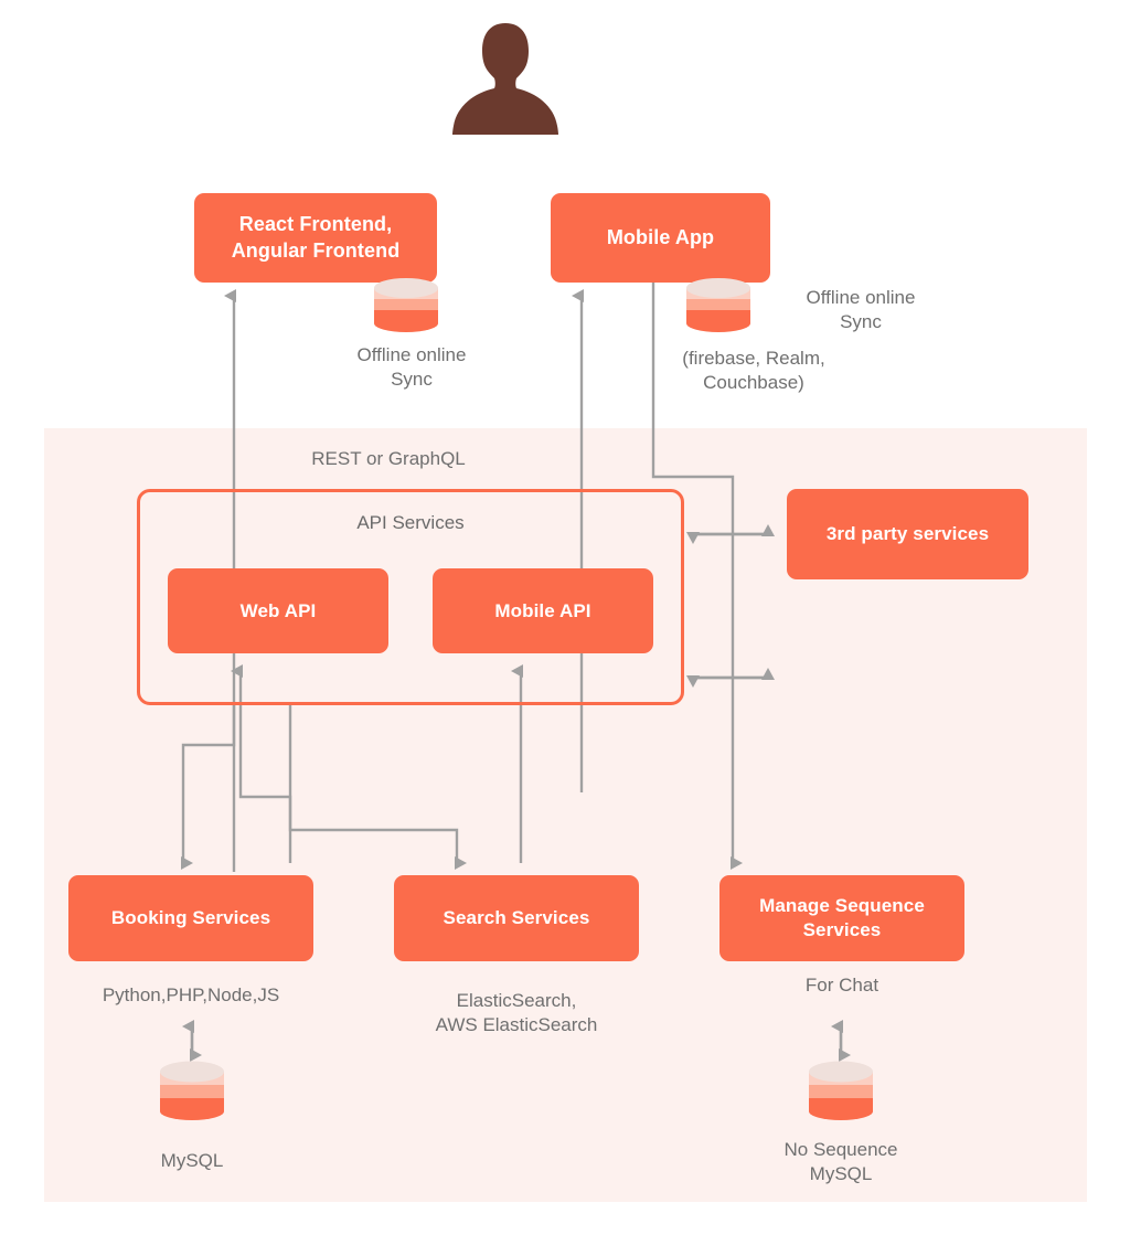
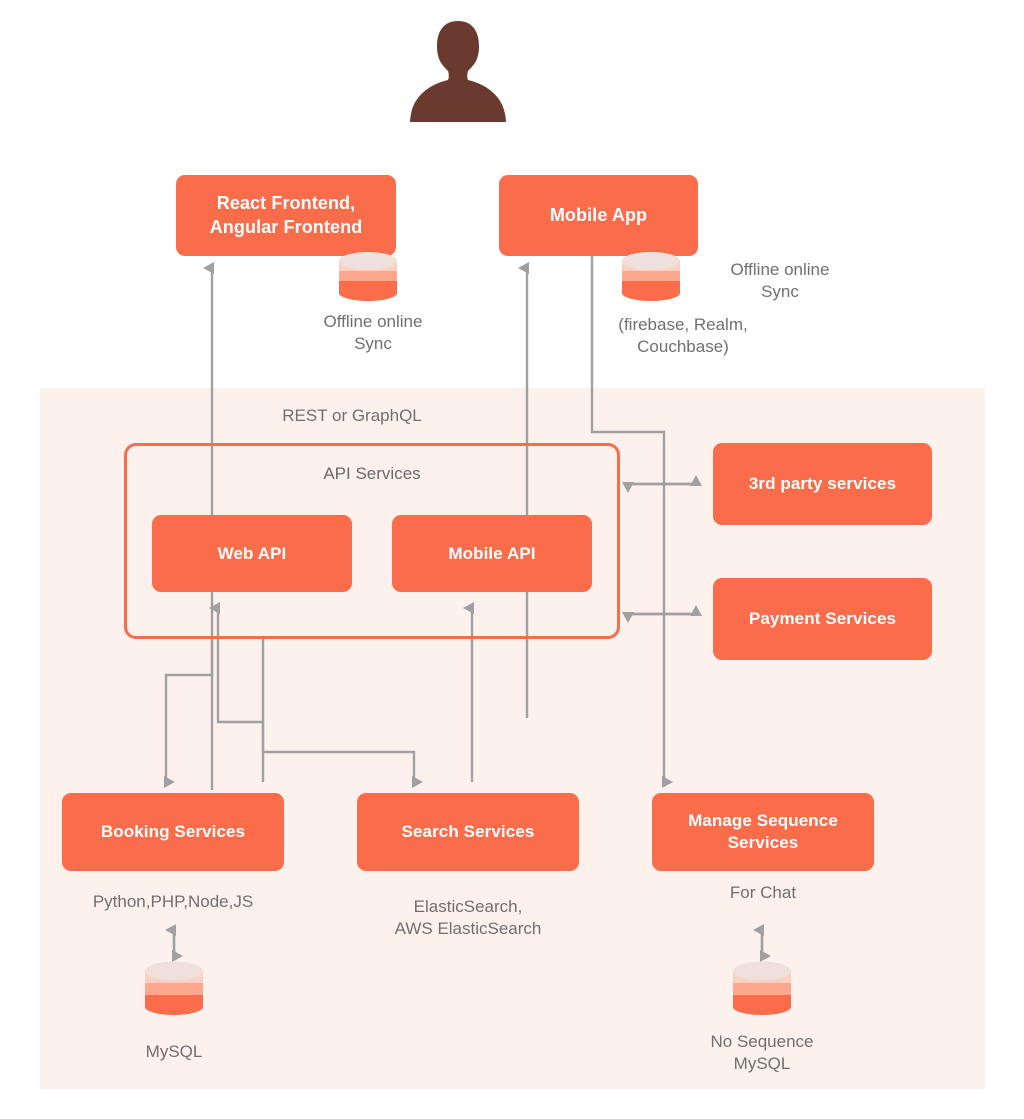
  React Frontend,
  Angular Frontend
  Mobile App
  Offline online
  Sync
  Offline online
  Sync
  (firebase, Realm,
  Couchbase)
  REST or GraphQL
  API Services
  Web API
  Mobile API
  3rd party services
+ Payment Services
  Booking Services
  Python,PHP,Node,JS
  Search Services
  ElasticSearch,
  AWS ElasticSearch
  Manage Sequence
  Services
  For Chat
  MySQL
  No Sequence
  MySQL
